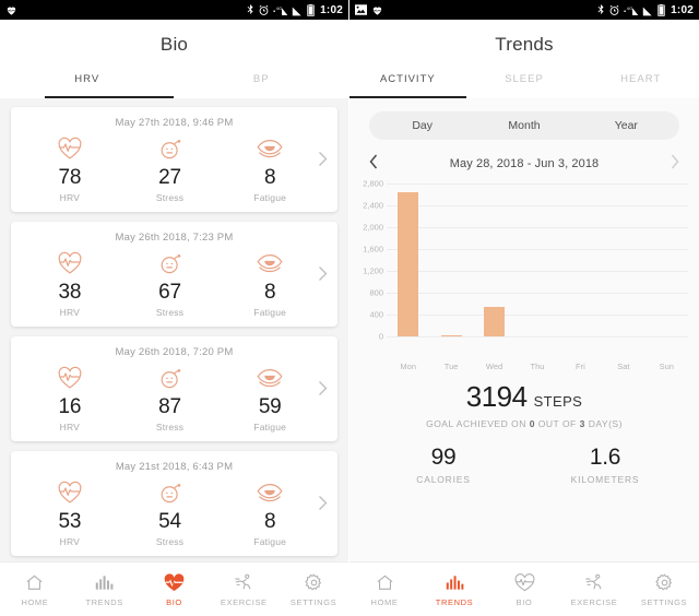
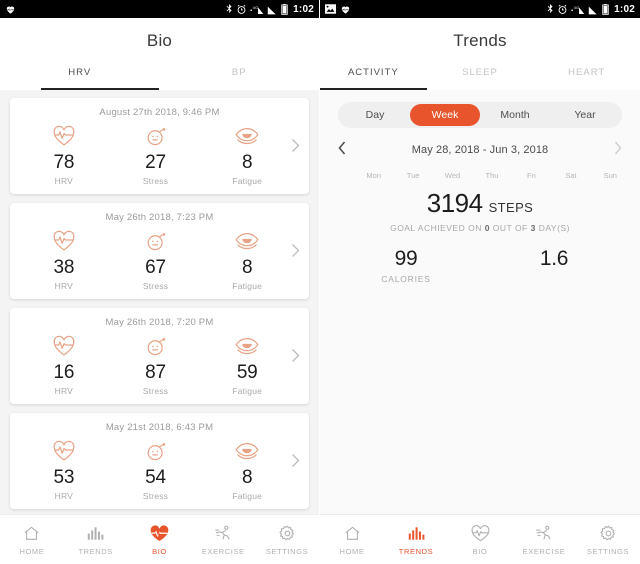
  1:02
  Bio
  HRV
  BP
- May 27th 2018, 9:46 PM
+ August 27th 2018, 9:46 PM
  78
  HRV
  27
  Stress
  8
  Fatigue
  May 26th 2018, 7:23 PM
  38
  HRV
  67
  Stress
  8
  Fatigue
  May 26th 2018, 7:20 PM
  16
  HRV
  87
  Stress
  59
  Fatigue
  May 21st 2018, 6:43 PM
  53
  HRV
  54
  Stress
  8
  Fatigue
  HOME
  TRENDS
  BIO
  EXERCISE
  SETTINGS
  1:02
  Trends
  ACTIVITY
  SLEEP
  HEART
  Day
+ Week
  Month
  Year
  May 28, 2018 - Jun 3, 2018
- 2,800
- 2,400
- 2,000
- 1,600
- 1,200
- 800
- 400
- 0
  Mon
  Tue
  Wed
  Thu
  Fri
  Sat
  Sun
  3194
  STEPS
  GOAL ACHIEVED ON 0 OUT OF 3 DAY(S)
  99
  CALORIES
  1.6
- KILOMETERS
  HOME
  TRENDS
  BIO
  EXERCISE
  SETTINGS
